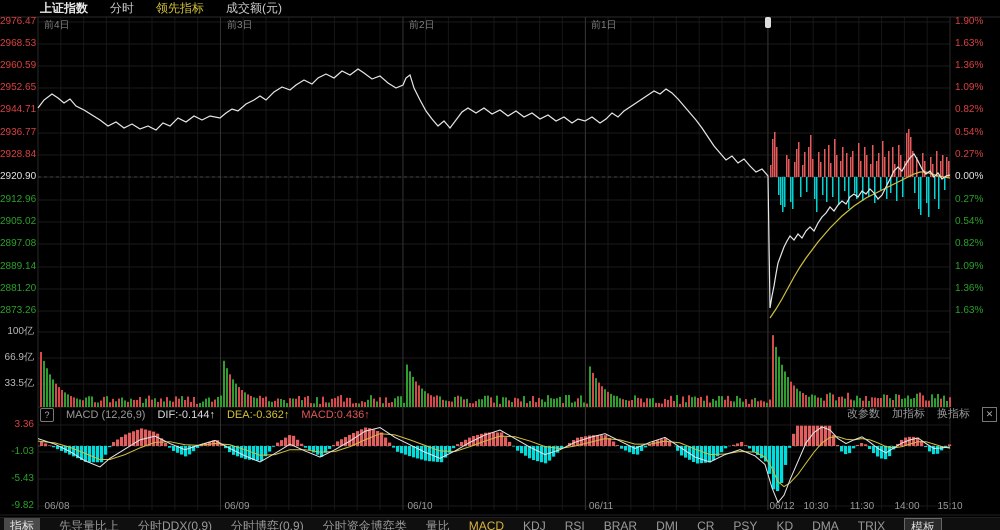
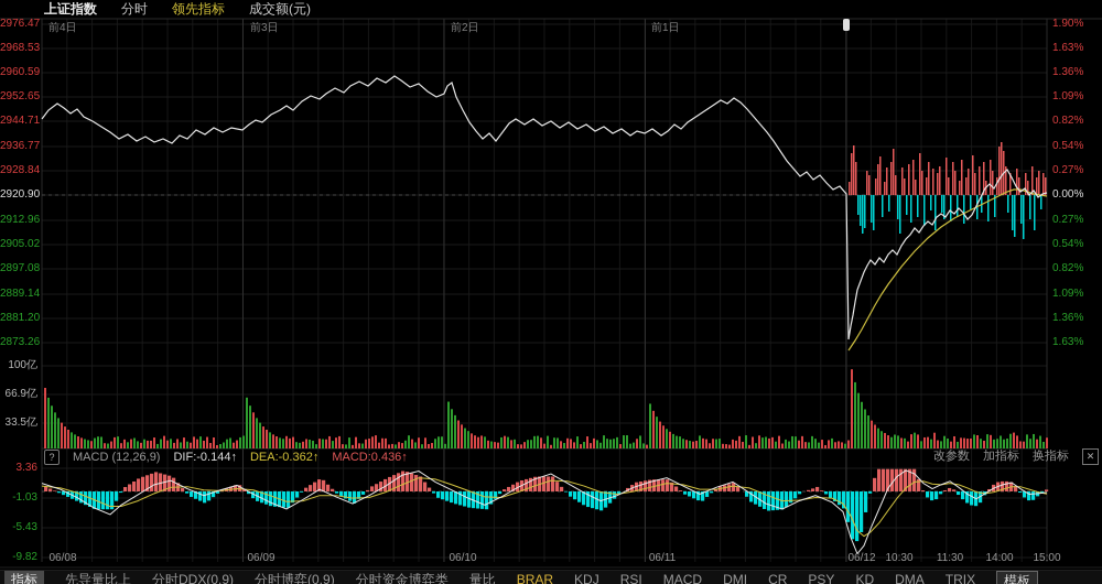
  上证指数
  分时
  领先指标
  成交额(元)
  2976.47
  2968.53
  2960.59
  2952.65
  2944.71
  2936.77
  2928.84
  2920.90
  2912.96
  2905.02
  2897.08
  2889.14
  2881.20
  2873.26
  1.90%
  1.63%
  1.36%
  1.09%
  0.82%
  0.54%
  0.27%
  0.00%
  0.27%
  0.54%
  0.82%
  1.09%
  1.36%
  1.63%
  100亿
  66.9亿
  33.5亿
  3.36
  -1.03
  -5.43
  -9.82
  06/08
  06/09
  06/10
  06/11
  06/12
  10:30
  11:30
  14:00
- 15:10
+ 15:00
  前4日
  前3日
  前2日
  前1日
  ?
  MACD (12,26,9)
  DIF:-0.144↑
  DEA:-0.362↑
  MACD:0.436↑
  改参数
  加指标
  换指标
  ✕
  指标
  先导量比上
  分时DDX(0.9)
  分时博弈(0.9)
  分时资金博弈类
  量比
- MACD
+ BRAR
  KDJ
  RSI
- BRAR
+ MACD
  DMI
  CR
  PSY
  KD
  DMA
  TRIX
  模板
